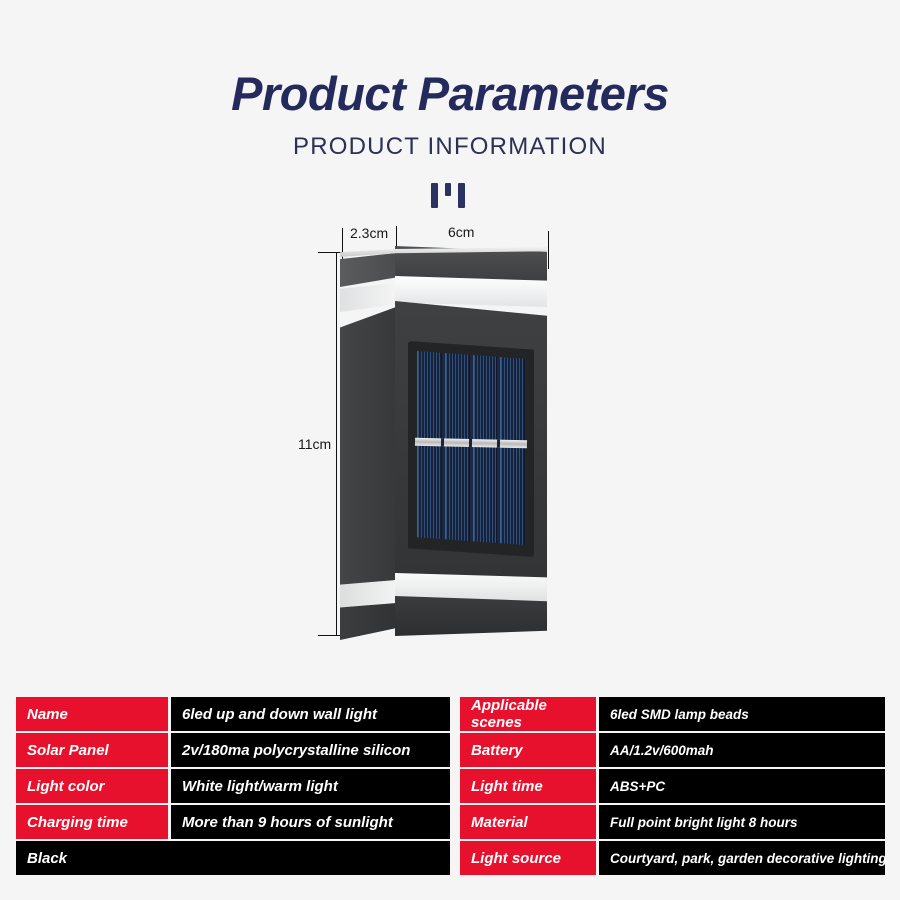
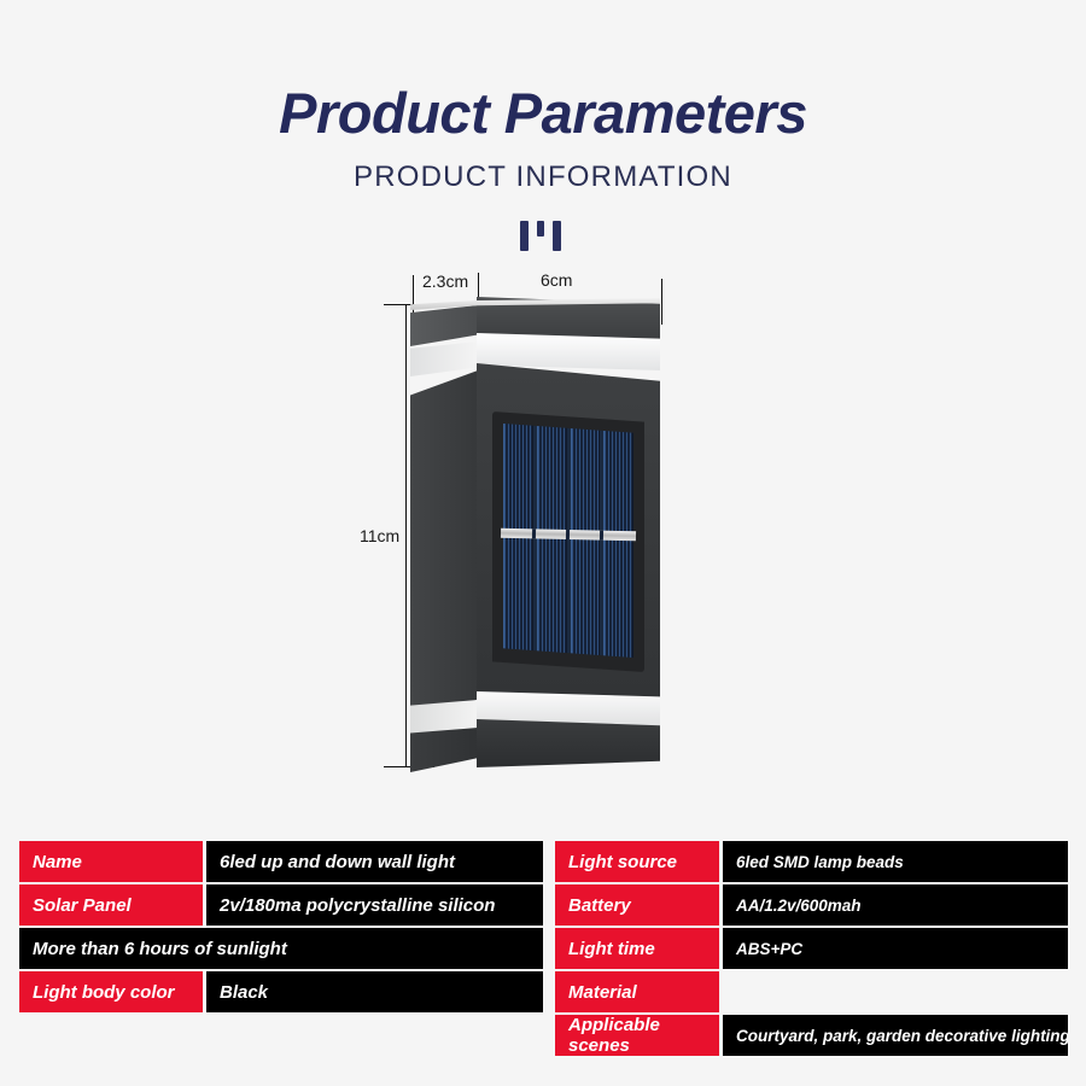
  Product Parameters
  PRODUCT INFORMATION
  2.3cm
  6cm
  11cm
  Name
  6led up and down wall light
  Solar Panel
  2v/180ma polycrystalline silicon
- Light color
- White light/warm light
- Charging time
- More than 9 hours of sunlight
+ More than 6 hours of sunlight
+ Light body color
  Black
- Applicable scenes
+ Light source
  6led SMD lamp beads
  Battery
  AA/1.2v/600mah
  Light time
  ABS+PC
  Material
- Full point bright light 8 hours
- Light source
+ Applicable scenes
  Courtyard, park, garden decorative lighting
